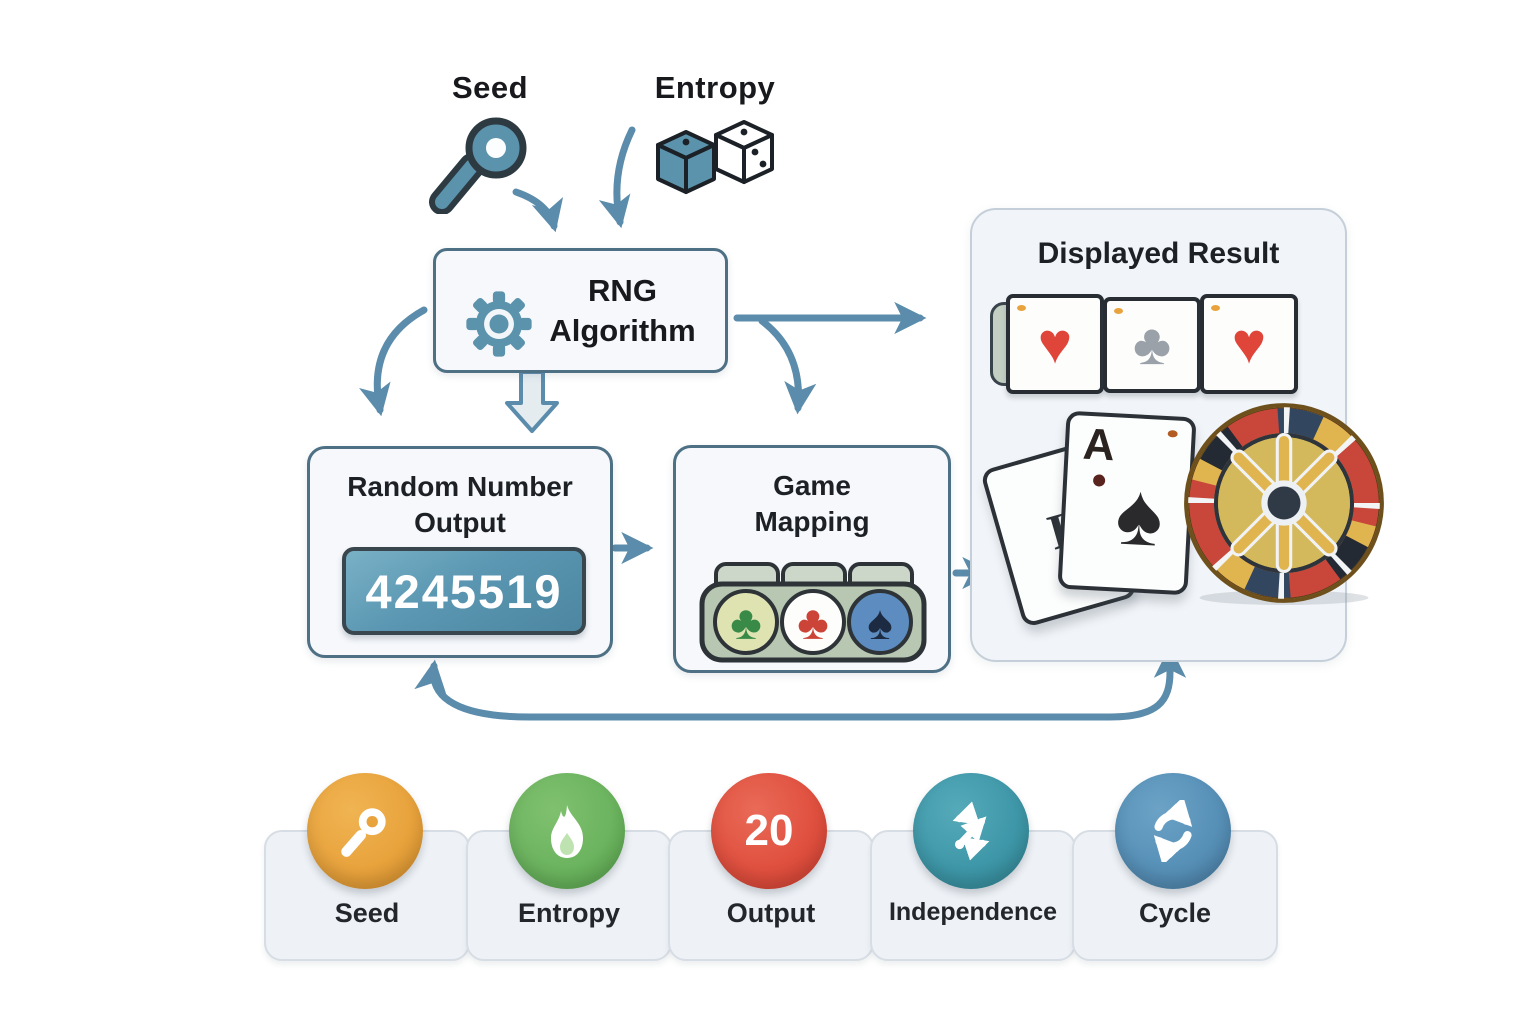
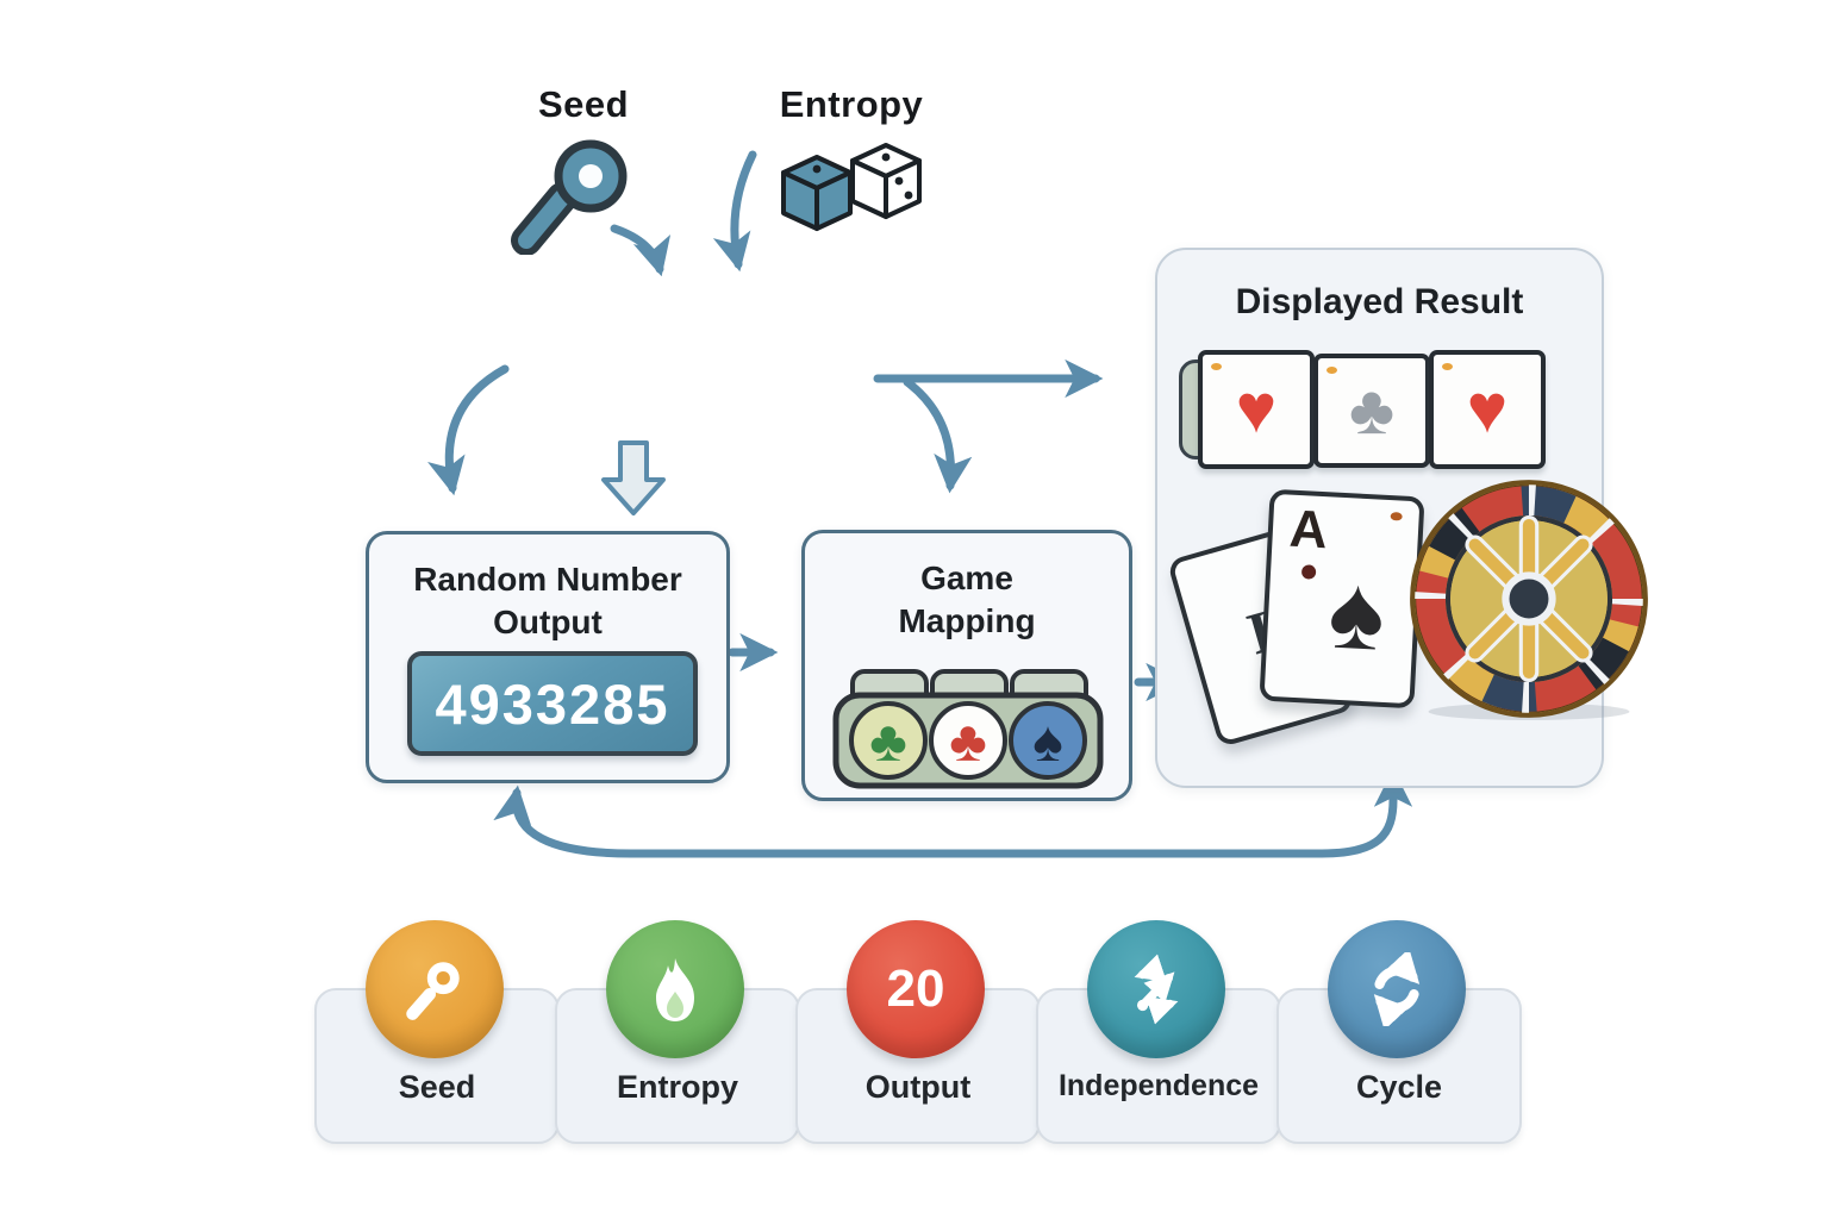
  Seed
  Entropy
- RNG
- Algorithm
  Random Number
  Output
- 4245519
+ 4933285
  Game
  Mapping
  ♣
  ♣
  ♠
  Displayed Result
  ♥
  ♣
  ♥
  Seed
  Entropy
  Output
  Independence
  Cycle
  20
